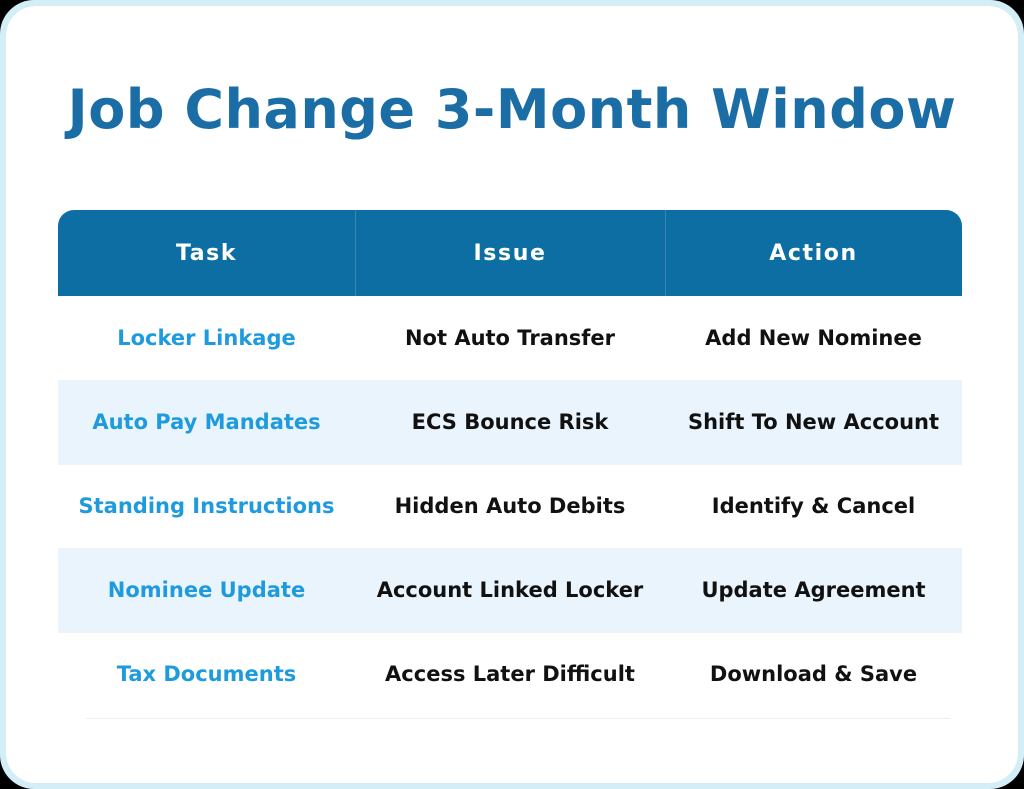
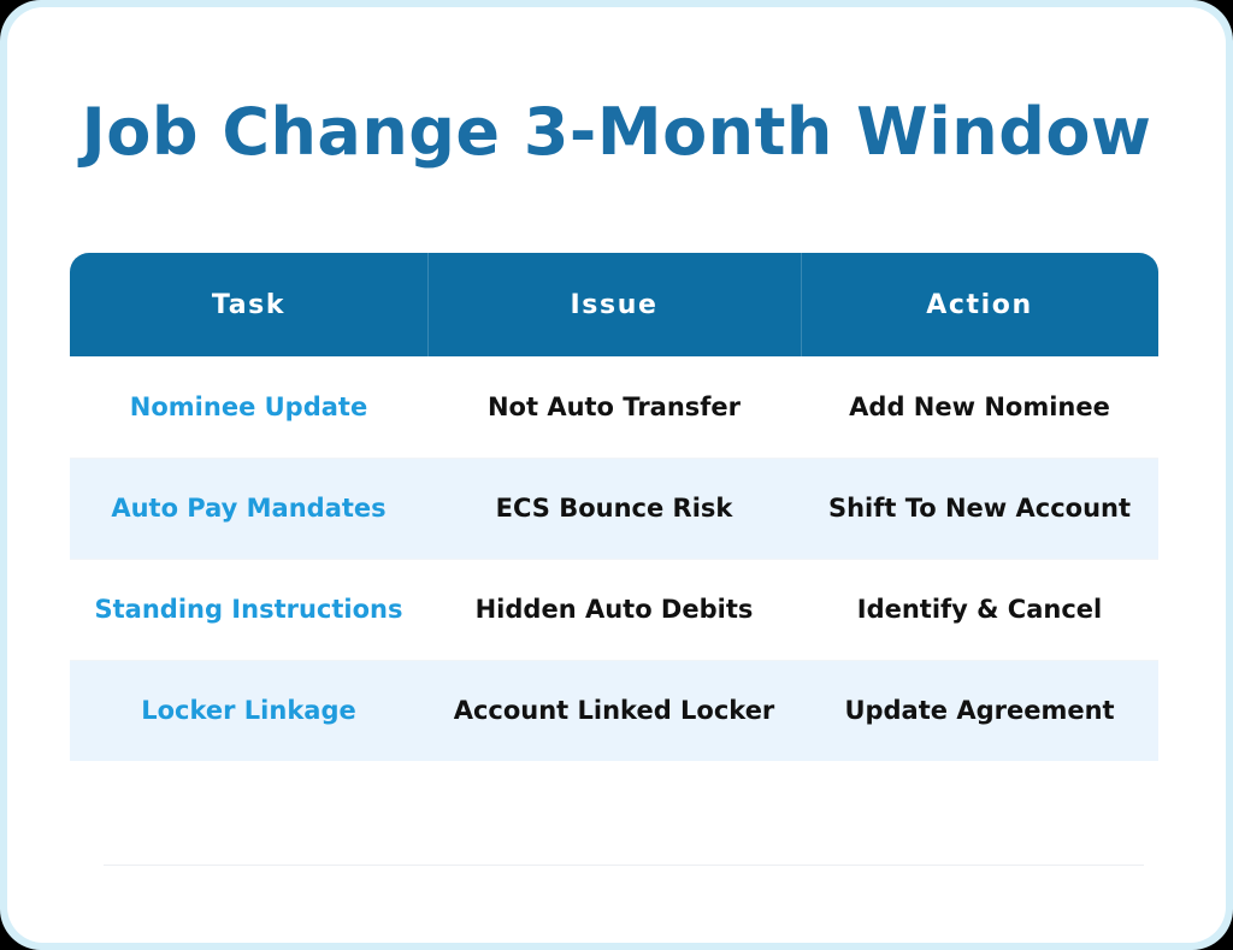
  Job Change 3-Month Window
  Task	Issue	Action
- Locker Linkage	Not Auto Transfer	Add New Nominee
+ Nominee Update	Not Auto Transfer	Add New Nominee
  Auto Pay Mandates	ECS Bounce Risk	Shift To New Account
  Standing Instructions	Hidden Auto Debits	Identify & Cancel
- Nominee Update	Account Linked Locker	Update Agreement
+ Locker Linkage	Account Linked Locker	Update Agreement
- Tax Documents	Access Later Difficult	Download & Save
